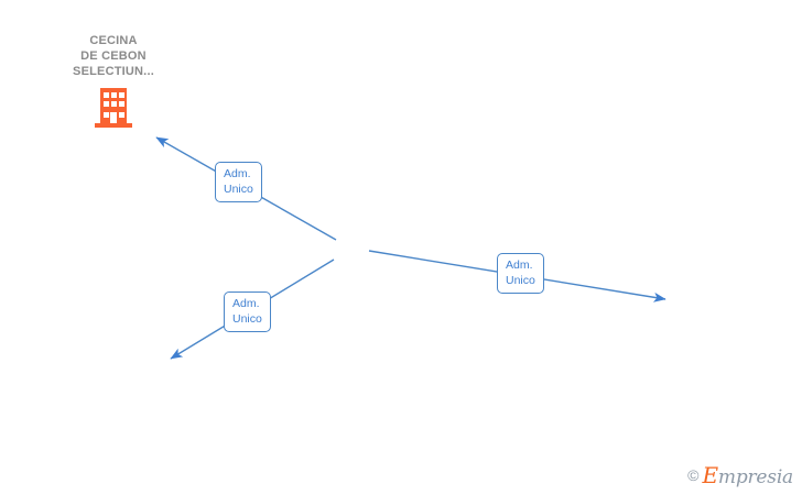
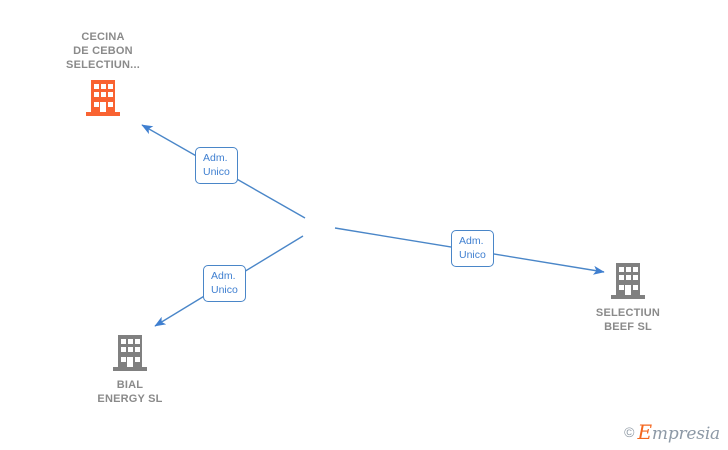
  CECINA
  DE CEBON
  SELECTIUN...
+ SELECTIUN
+ BEEF SL
+ BIAL
+ ENERGY SL
  Adm.
  Unico
  Adm.
  Unico
  Adm.
  Unico
  ©
  Empresia
